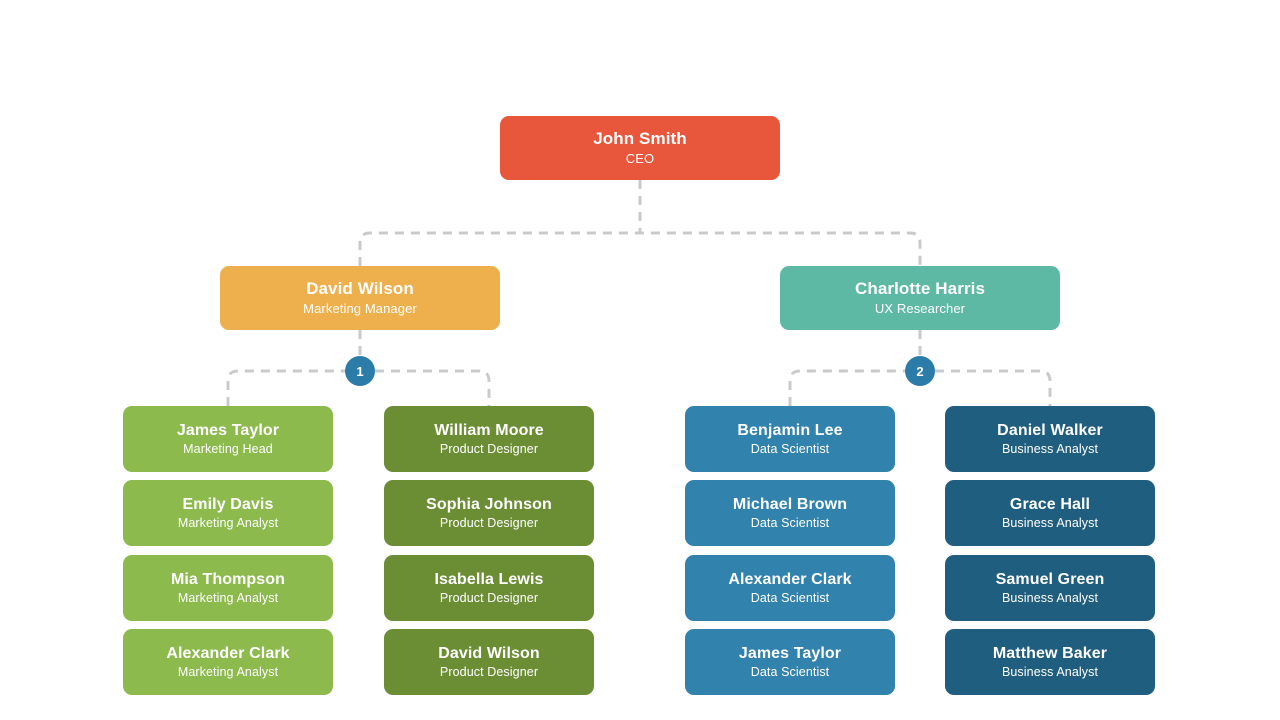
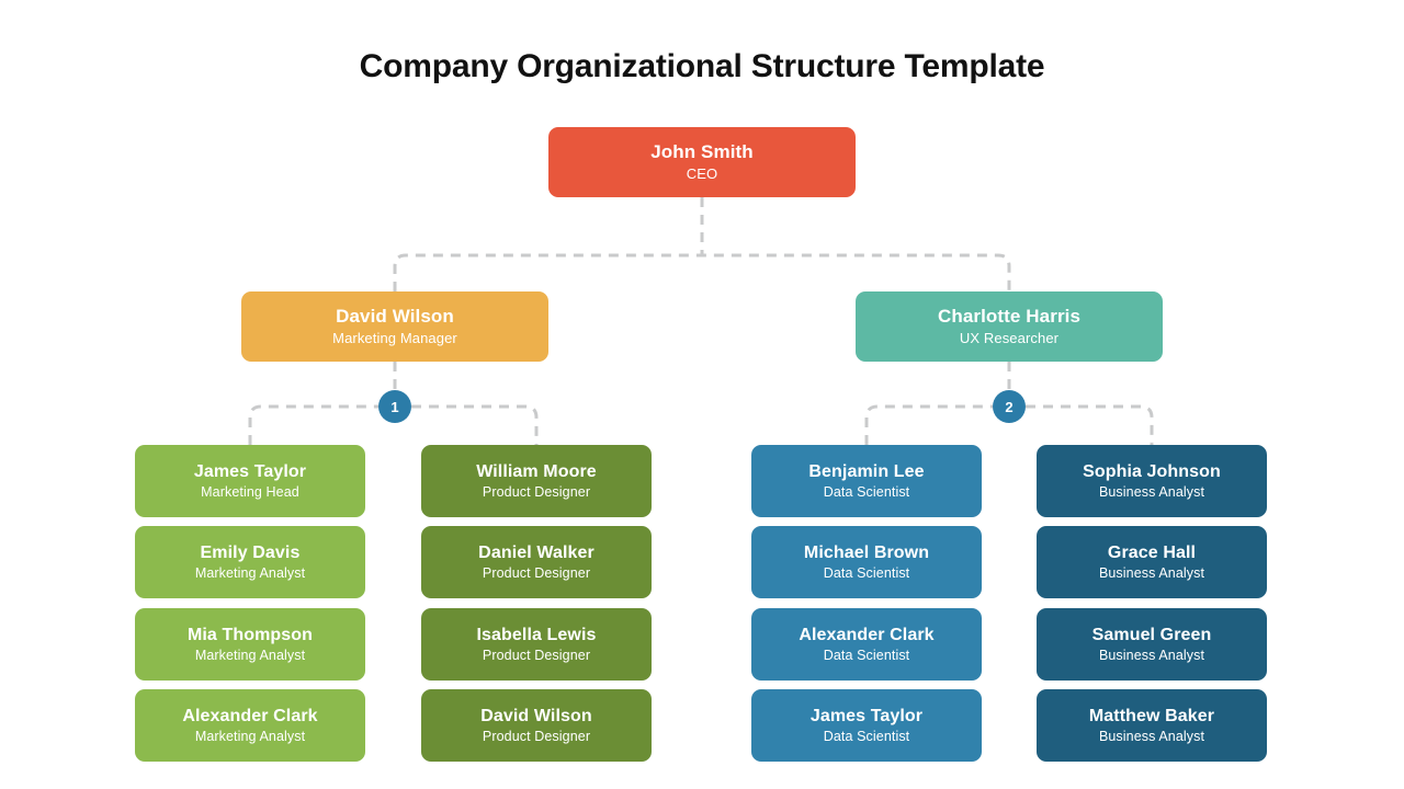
+ Company Organizational Structure Template
  John Smith
  CEO
  David Wilson
  Marketing Manager
  Charlotte Harris
  UX Researcher
  1
  2
  James Taylor
  Marketing Head
  Emily Davis
  Marketing Analyst
  Mia Thompson
  Marketing Analyst
  Alexander Clark
  Marketing Analyst
  William Moore
  Product Designer
- Sophia Johnson
+ Daniel Walker
  Product Designer
  Isabella Lewis
  Product Designer
  David Wilson
  Product Designer
  Benjamin Lee
  Data Scientist
  Michael Brown
  Data Scientist
  Alexander Clark
  Data Scientist
  James Taylor
  Data Scientist
- Daniel Walker
+ Sophia Johnson
  Business Analyst
  Grace Hall
  Business Analyst
  Samuel Green
  Business Analyst
  Matthew Baker
  Business Analyst
